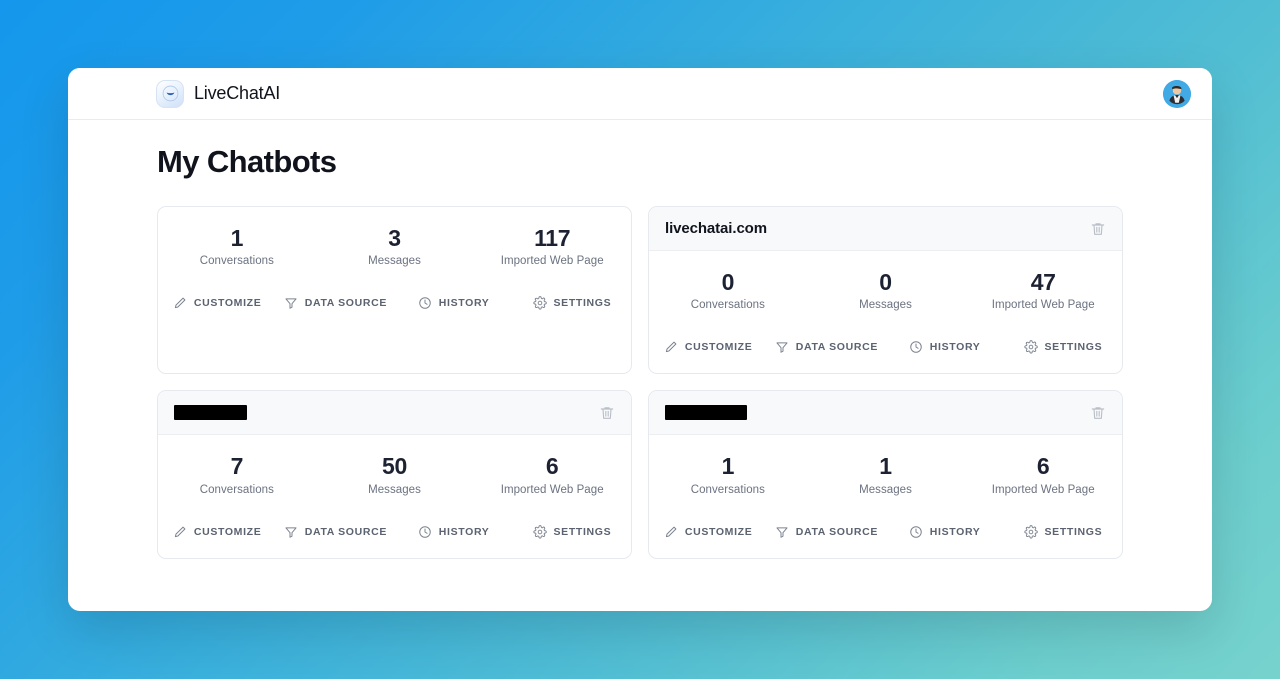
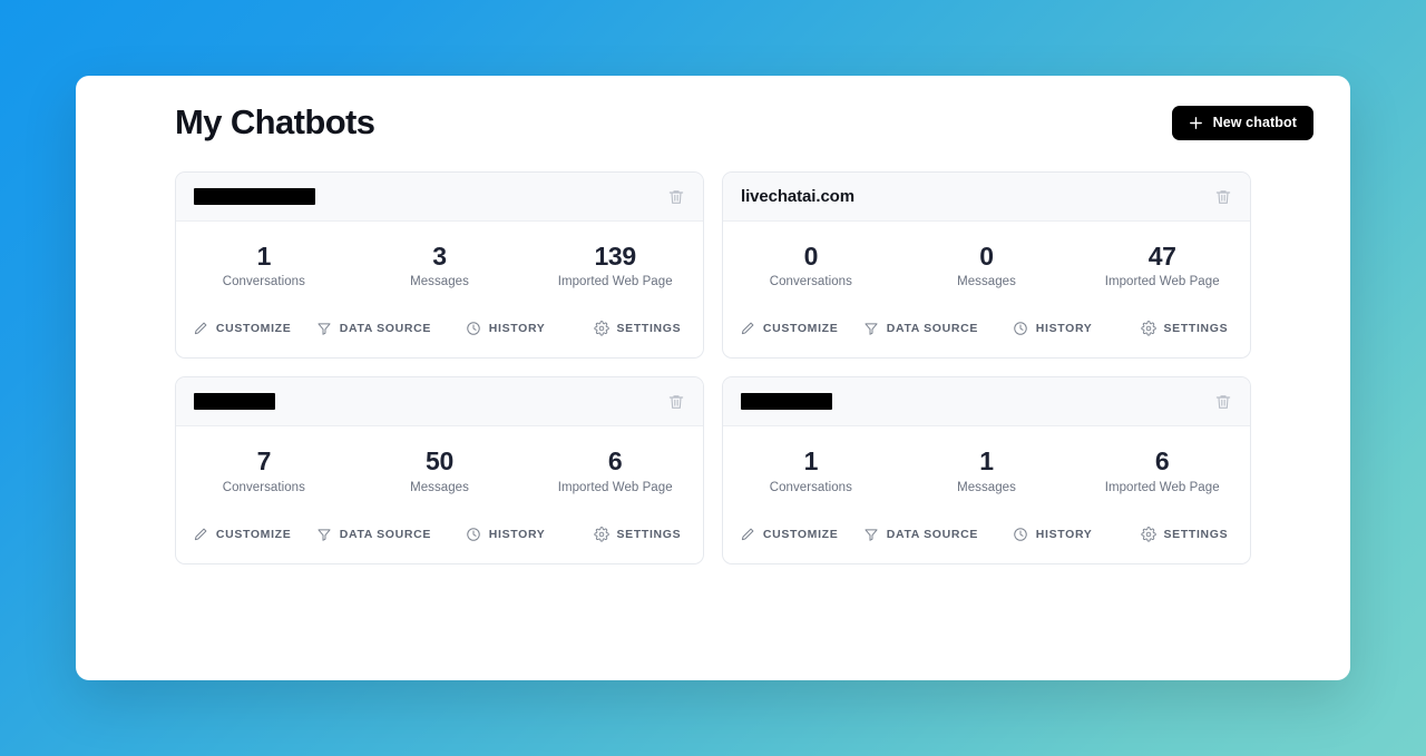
- LiveChatAI
  My Chatbots
+ New chatbot
+ ████████████
  1
  Conversations
  3
  Messages
- 117
+ 139
  Imported Web Page
  CUSTOMIZE
  DATA SOURCE
  HISTORY
  SETTINGS
  livechatai.com
  0
  Conversations
  0
  Messages
  47
  Imported Web Page
  CUSTOMIZE
  DATA SOURCE
  HISTORY
  SETTINGS
  ████████
  7
  Conversations
  50
  Messages
  6
  Imported Web Page
  CUSTOMIZE
  DATA SOURCE
  HISTORY
  SETTINGS
  █████████
  1
  Conversations
  1
  Messages
  6
  Imported Web Page
  CUSTOMIZE
  DATA SOURCE
  HISTORY
  SETTINGS
